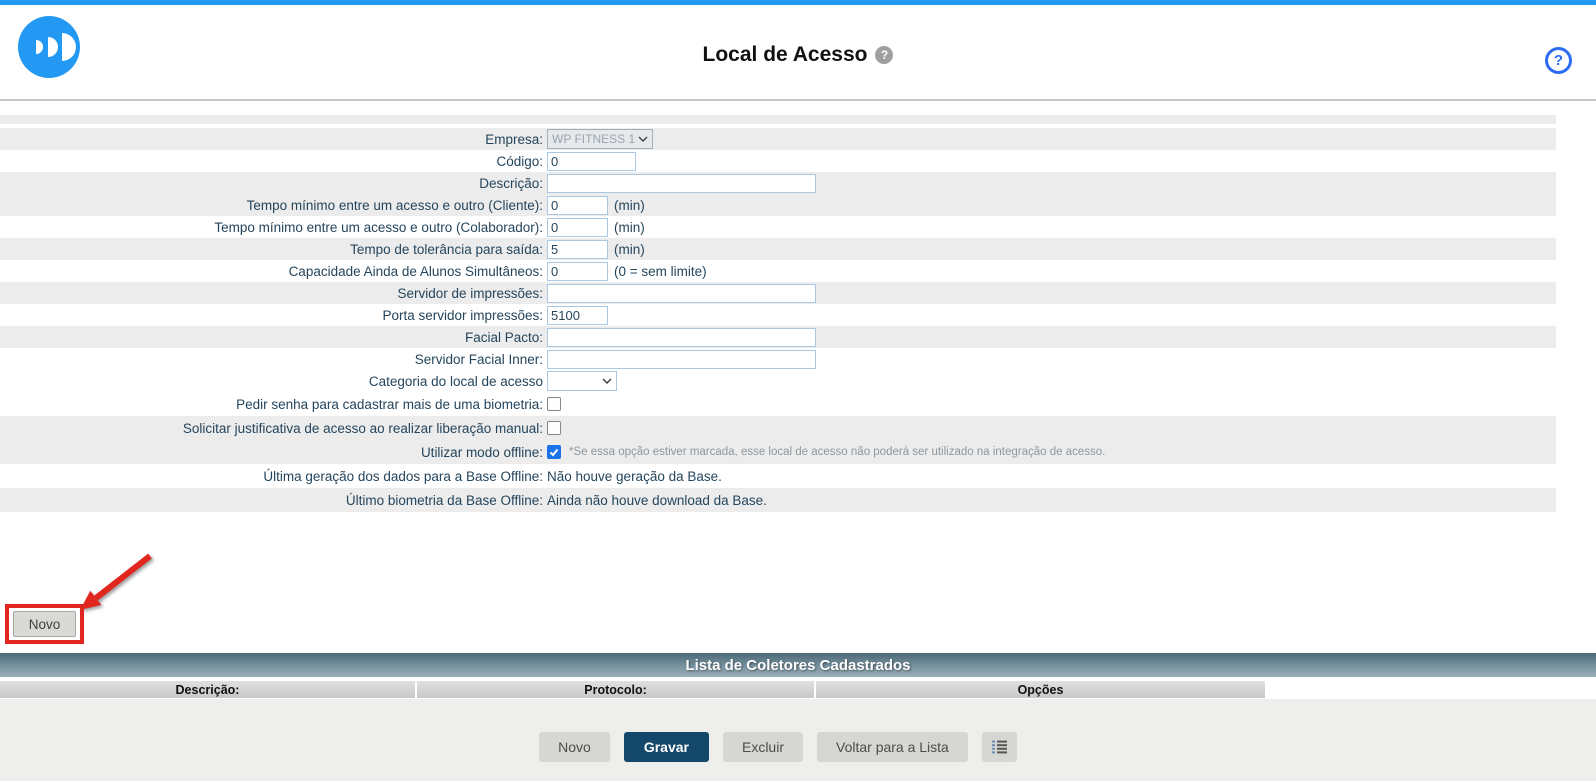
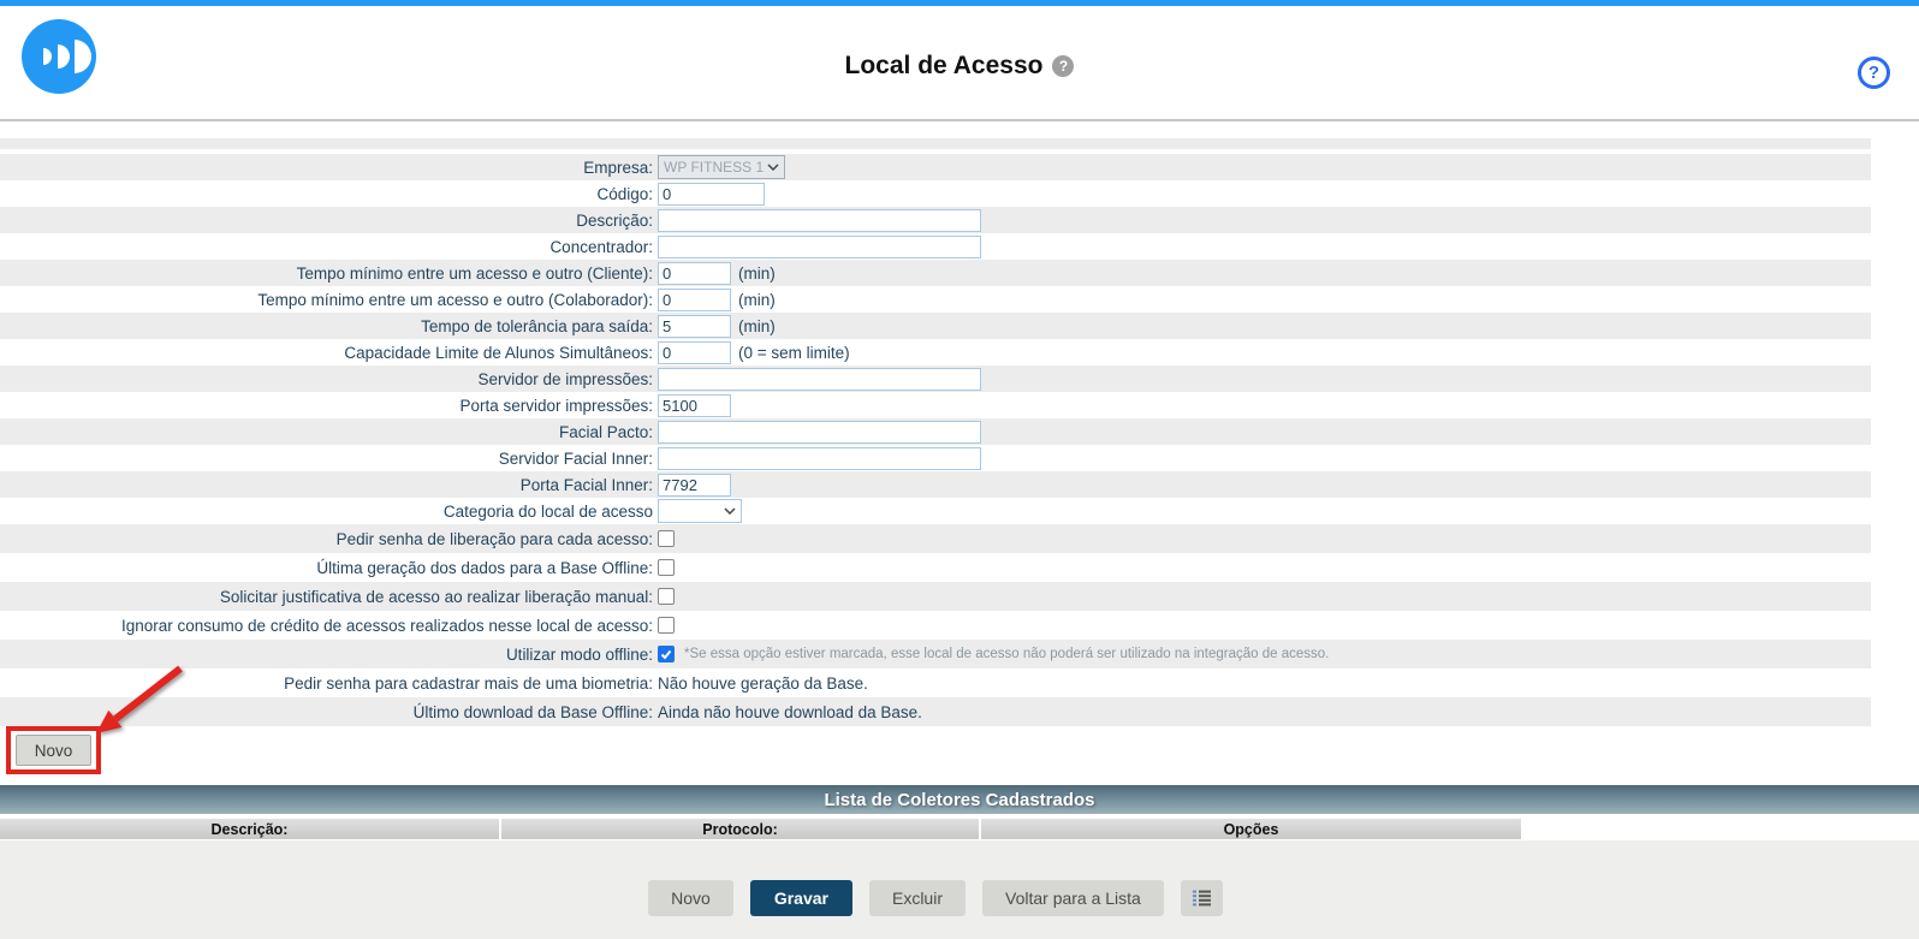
  Local de Acesso
  ?
  ?
  Empresa:
  WP FITNESS 1
  Código:
  0
  Descrição:
+ Concentrador:
  Tempo mínimo entre um acesso e outro (Cliente):
  0
  (min)
  Tempo mínimo entre um acesso e outro (Colaborador):
  0
  (min)
  Tempo de tolerância para saída:
  5
  (min)
- Capacidade Ainda de Alunos Simultâneos:
+ Capacidade Limite de Alunos Simultâneos:
  0
  (0 = sem limite)
  Servidor de impressões:
  Porta servidor impressões:
  5100
  Facial Pacto:
  Servidor Facial Inner:
+ Porta Facial Inner:
+ 7792
  Categoria do local de acesso
+ Pedir senha de liberação para cada acesso:
- Pedir senha para cadastrar mais de uma biometria:
+ Última geração dos dados para a Base Offline:
  Solicitar justificativa de acesso ao realizar liberação manual:
+ Ignorar consumo de crédito de acessos realizados nesse local de acesso:
  Utilizar modo offline:
  *Se essa opção estiver marcada, esse local de acesso não poderá ser utilizado na integração de acesso.
- Última geração dos dados para a Base Offline:
+ Pedir senha para cadastrar mais de uma biometria:
  Não houve geração da Base.
- Último biometria da Base Offline:
+ Último download da Base Offline:
  Ainda não houve download da Base.
  Novo
  Lista de Coletores Cadastrados
  Descrição:
  Protocolo:
  Opções
  Novo
  Gravar
  Excluir
  Voltar para a Lista
